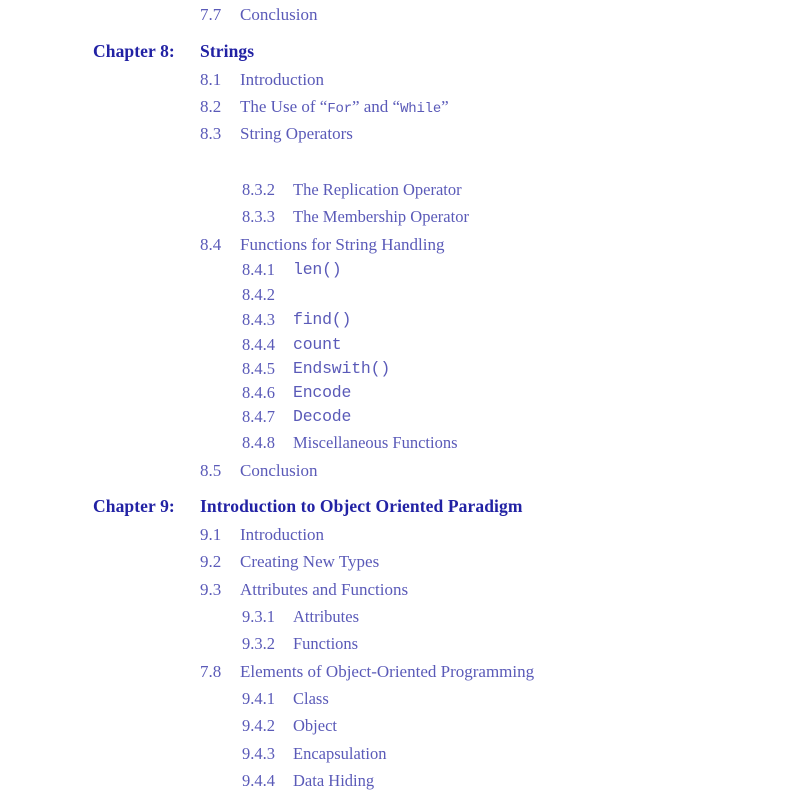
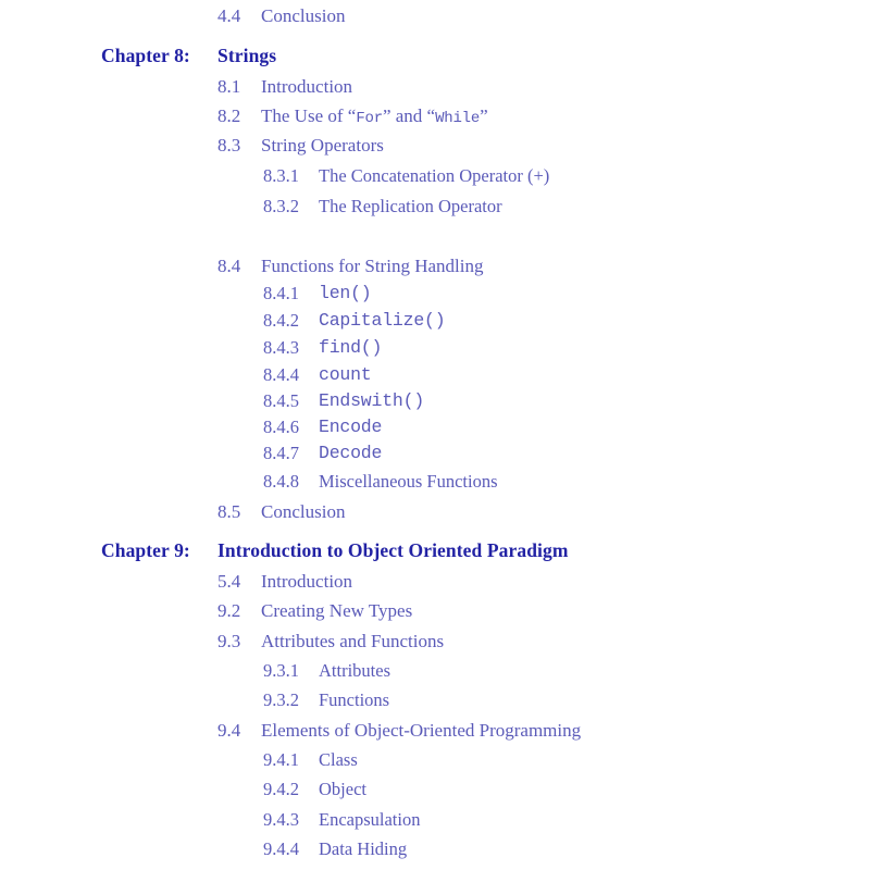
- 7.7
+ 4.4
  Conclusion
  Chapter 8:
  Strings
  8.1
  Introduction
  8.2
  The Use of “For” and “While”
  8.3
  String Operators
+ 8.3.1
+ The Concatenation Operator (+)
  8.3.2
  The Replication Operator
- 8.3.3
- The Membership Operator
  8.4
  Functions for String Handling
  8.4.1
  len()
  8.4.2
+ Capitalize()
  8.4.3
  find()
  8.4.4
  count
  8.4.5
  Endswith()
  8.4.6
  Encode
  8.4.7
  Decode
  8.4.8
  Miscellaneous Functions
  8.5
  Conclusion
  Chapter 9:
  Introduction to Object Oriented Paradigm
- 9.1
+ 5.4
  Introduction
  9.2
  Creating New Types
  9.3
  Attributes and Functions
  9.3.1
  Attributes
  9.3.2
  Functions
- 7.8
+ 9.4
  Elements of Object-Oriented Programming
  9.4.1
  Class
  9.4.2
  Object
  9.4.3
  Encapsulation
  9.4.4
  Data Hiding
